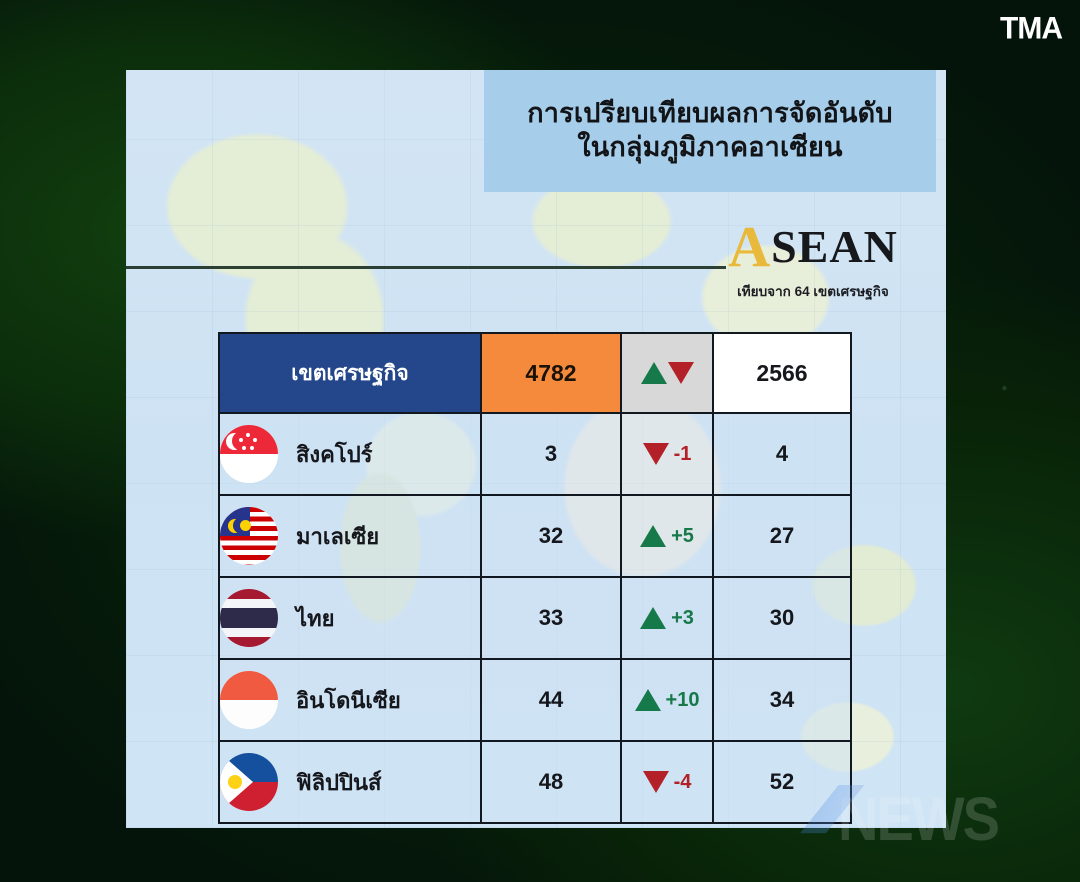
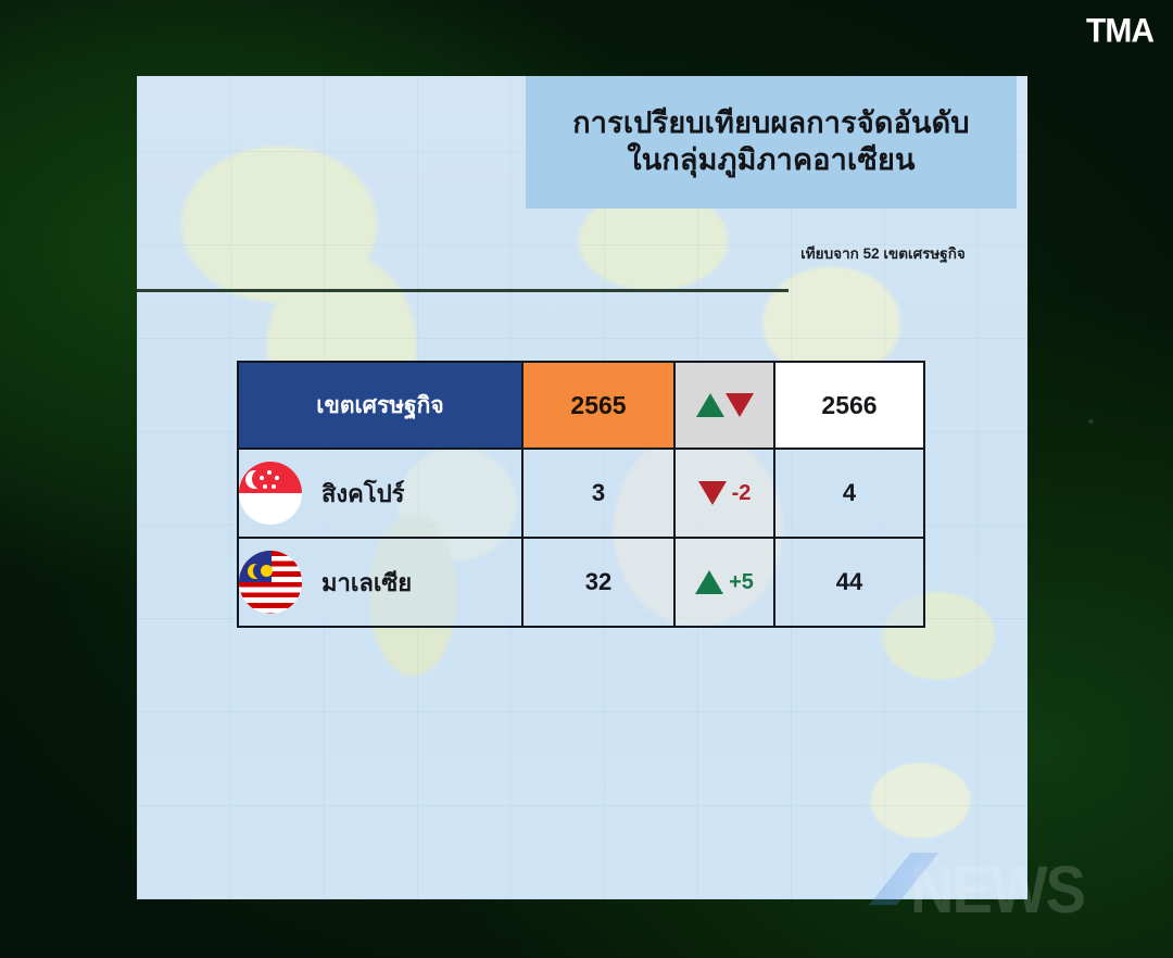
  TMA
  การเปรียบเทียบผลการจัดอันดับ
  ในกลุ่มภูมิภาคอาเซียน
- ASEAN
- เทียบจาก 64 เขตเศรษฐกิจ
+ เทียบจาก 52 เขตเศรษฐกิจ
- เขตเศรษฐกิจ	4782		2566
+ เขตเศรษฐกิจ	2565		2566
- สิงคโปร์	3	-1	4
+ สิงคโปร์	3	-2	4
- มาเลเซีย	32	+5	27
+ มาเลเซีย	32	+5	44
- ไทย	33	+3	30
- อินโดนีเซีย	44	+10	34
- ฟิลิปปินส์	48	-4	52
  NEWS
